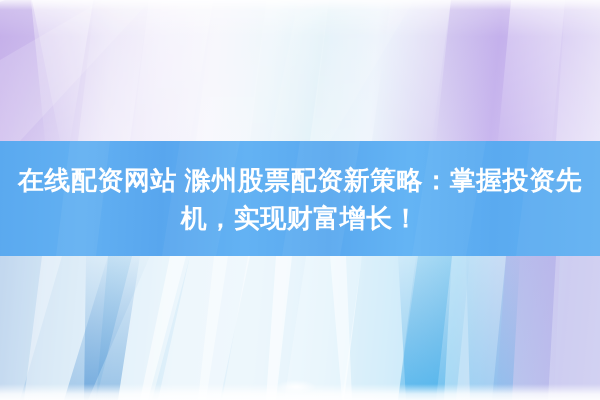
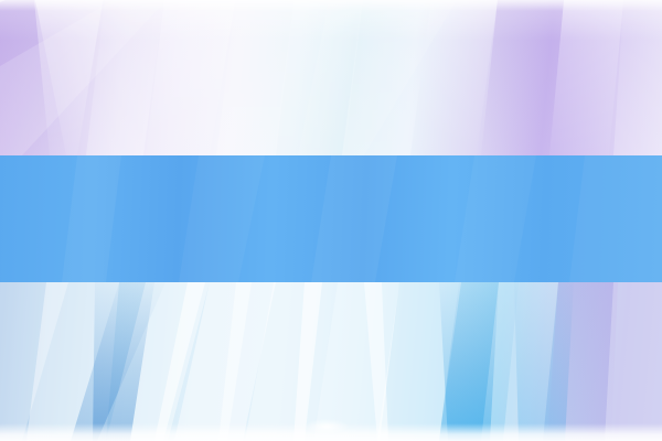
- 在线配资网站 滁州股票配资新策略：掌握投资先机，实现财富增长！
